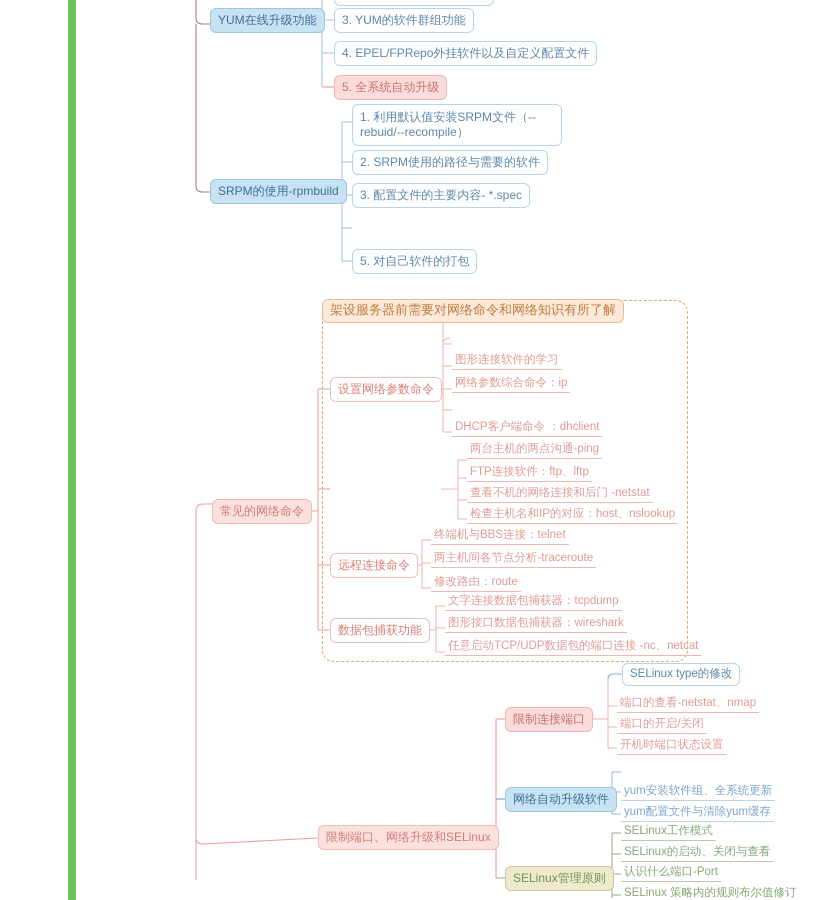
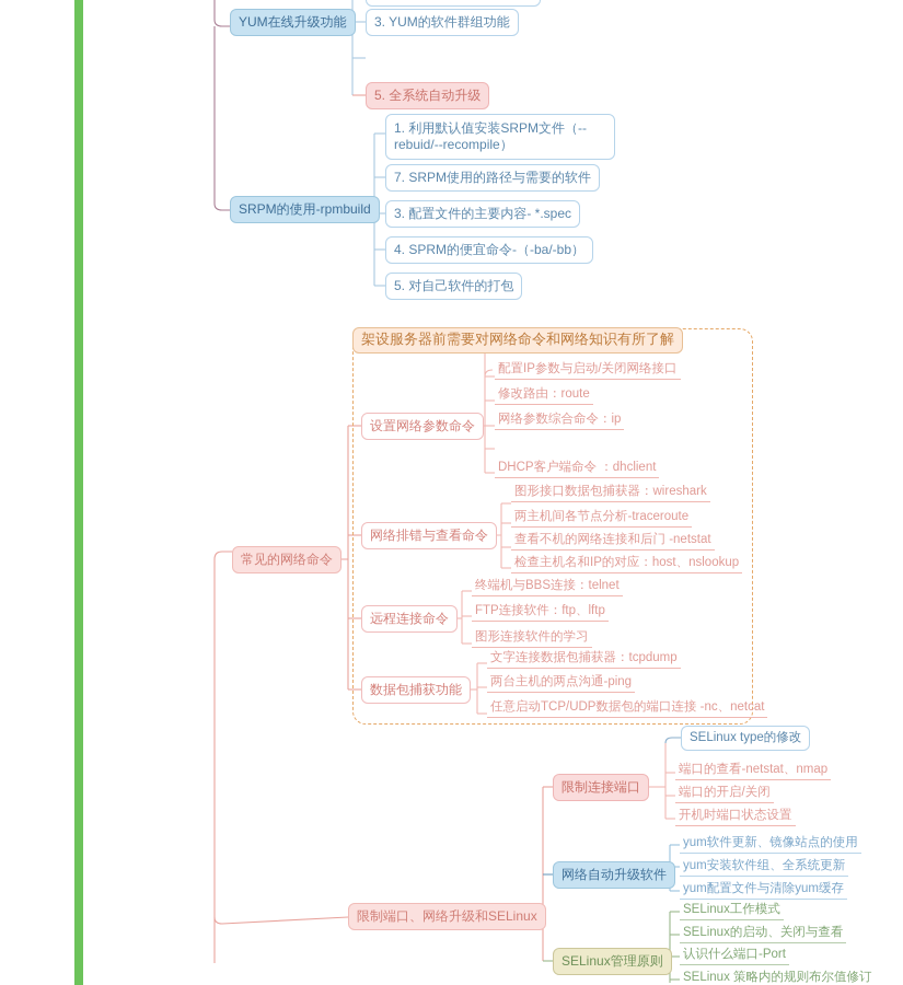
  YUM在线升级功能
  3. YUM的软件群组功能
- 4. EPEL/FPRepo外挂软件以及自定义配置文件
  5. 全系统自动升级
  SRPM的使用-rpmbuild
  1. 利用默认值安装SRPM文件（--rebuid/--recompile）
- 2. SRPM使用的路径与需要的软件
+ 7. SRPM使用的路径与需要的软件
  3. 配置文件的主要内容- *.spec
+ 4. SPRM的便宜命令-（-ba/-bb）
  5. 对自己软件的打包
  架设服务器前需要对网络命令和网络知识有所了解
  常见的网络命令
  设置网络参数命令
+ 配置IP参数与启动/关闭网络接口
- 图形连接软件的学习
+ 修改路由：route
  网络参数综合命令：ip
  DHCP客户端命令 ：dhclient
+ 网络排错与查看命令
- 两台主机的两点沟通-ping
+ 图形接口数据包捕获器：wireshark
- FTP连接软件：ftp、lftp
+ 两主机间各节点分析-traceroute
  查看不机的网络连接和后门 -netstat
  检查主机名和IP的对应：host、nslookup
  远程连接命令
  终端机与BBS连接：telnet
- 两主机间各节点分析-traceroute
+ FTP连接软件：ftp、lftp
- 修改路由：route
+ 图形连接软件的学习
  数据包捕获功能
  文字连接数据包捕获器：tcpdump
- 图形接口数据包捕获器：wireshark
+ 两台主机的两点沟通-ping
  任意启动TCP/UDP数据包的端口连接 -nc、netcat
  限制端口、网络升级和SELinux
  限制连接端口
  SELinux type的修改
  端口的查看-netstat、nmap
  端口的开启/关闭
  开机时端口状态设置
  网络自动升级软件
+ yum软件更新、镜像站点的使用
  yum安装软件组、全系统更新
  yum配置文件与清除yum缓存
  SELinux管理原则
  SELinux工作模式
  SELinux的启动、关闭与查看
  认识什么端口-Port
  SELinux 策略内的规则布尔值修订
